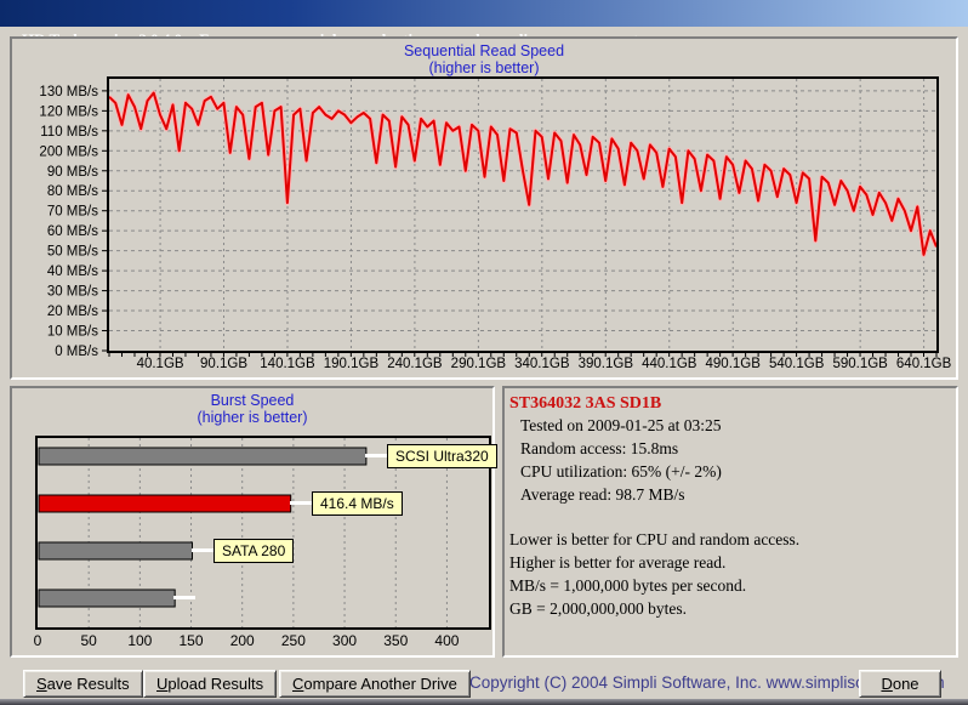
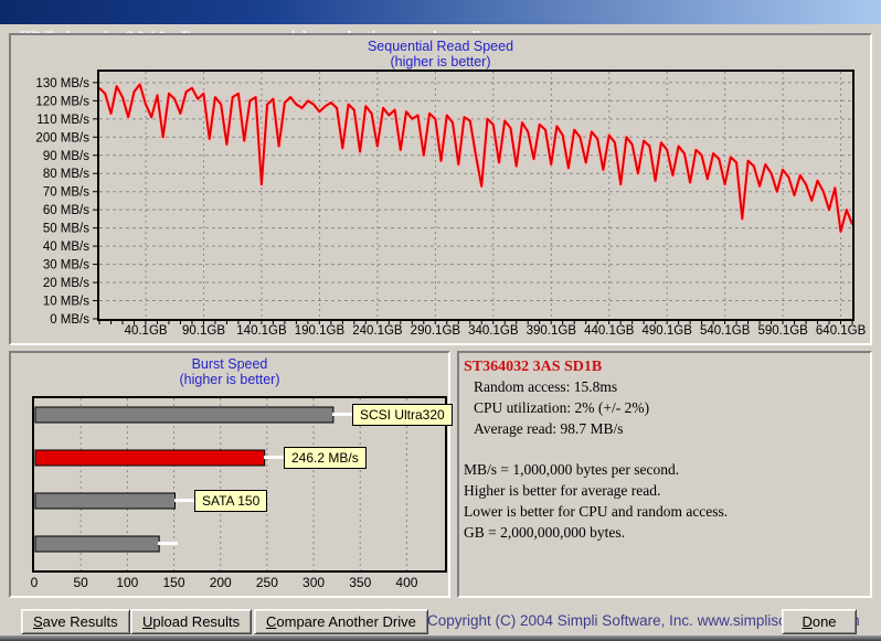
  Sequential Read Speed
  (higher is better)
  0 MB/s
  10 MB/s
  20 MB/s
  30 MB/s
  40 MB/s
  50 MB/s
  60 MB/s
  70 MB/s
  80 MB/s
  90 MB/s
  200 MB/s
  110 MB/s
  120 MB/s
  130 MB/s
  40.1GB
  90.1GB
  140.1GB
  190.1GB
  240.1GB
  290.1GB
  340.1GB
  390.1GB
  440.1GB
  490.1GB
  540.1GB
  590.1GB
  640.1GB
  Burst Speed
  (higher is better)
  0
  50
  100
  150
  200
  250
  300
  350
  400
  SCSI Ultra320
- 416.4 MB/s
+ 246.2 MB/s
- SATA 280
+ SATA 150
  ST364032 3AS SD1B
- Tested on 2009-01-25 at 03:25
  Random access: 15.8ms
- CPU utilization: 65% (+/- 2%)
+ CPU utilization: 2% (+/- 2%)
  Average read: 98.7 MB/s
- Lower is better for CPU and random access.
+ MB/s = 1,000,000 bytes per second.
  Higher is better for average read.
- MB/s = 1,000,000 bytes per second.
+ Lower is better for CPU and random access.
  GB = 2,000,000,000 bytes.
  Save Results
  Upload Results
  Compare Another Drive
  Copyright (C) 2004 Simpli Software, Inc. www.simplis
  Done
